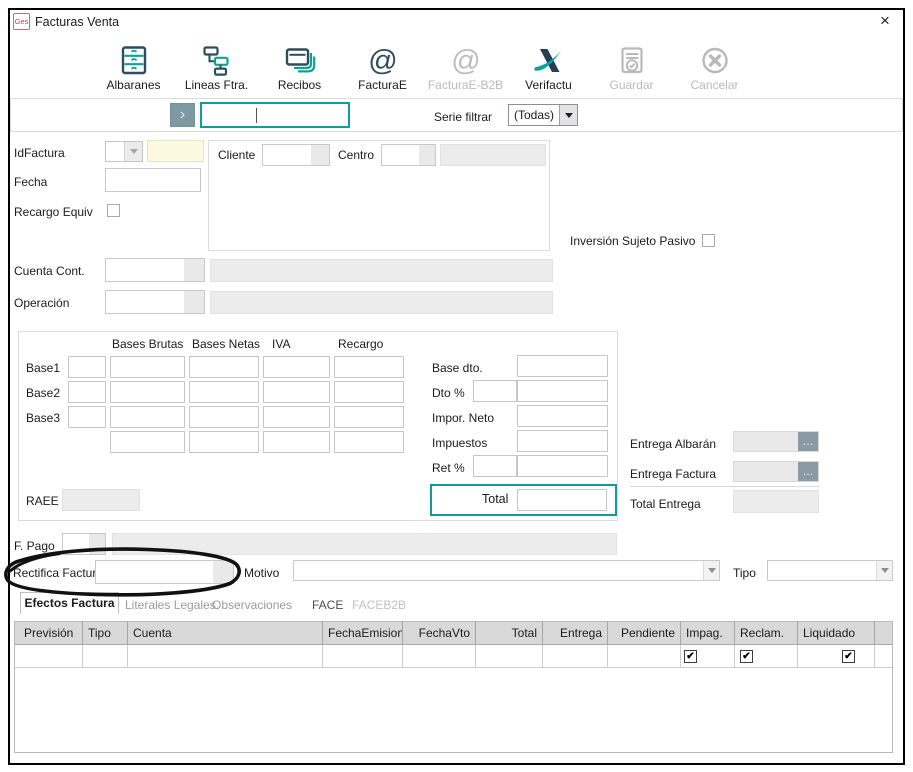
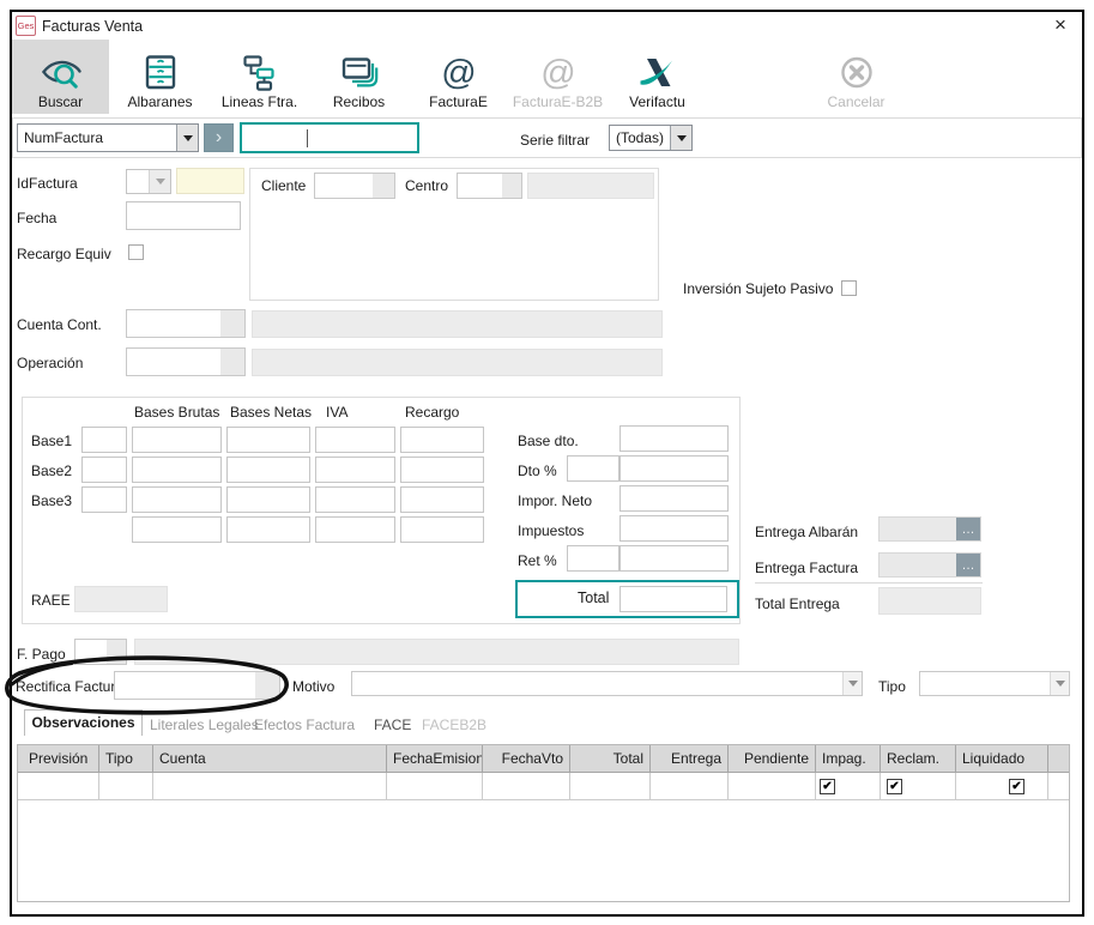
  Ges
  Facturas Venta
  ×
+ Buscar
  Albaranes
  Lineas Ftra.
  Recibos
  @
  FacturaE
  @
  FacturaE-B2B
  Verifactu
- Guardar
  Cancelar
+ NumFactura
  ›
  Serie filtrar
  (Todas)
  IdFactura
  Cliente
  Centro
  Fecha
  Recargo Equiv
  Inversión Sujeto Pasivo
  Cuenta Cont.
  Operación
  Bases Brutas
  Bases Netas
  IVA
  Recargo
  Base1
  Base2
  Base3
  RAEE
  Base dto.
  Dto %
  Impor. Neto
  Impuestos
  Ret %
  Total
  Entrega Albarán
  …
  Entrega Factura
  …
  Total Entrega
  F. Pago
  Rectifica Factu
  Motivo
  Tipo
- Efectos Factura
+ Observaciones
  Literales Legales
- Observaciones
+ Efectos Factura
  FACE
  FACEB2B
  Previsión
  Tipo
  Cuenta
  FechaEmision
  FechaVto
  Total
  Entrega
  Pendiente
  Impag.
  Reclam.
  Liquidado
